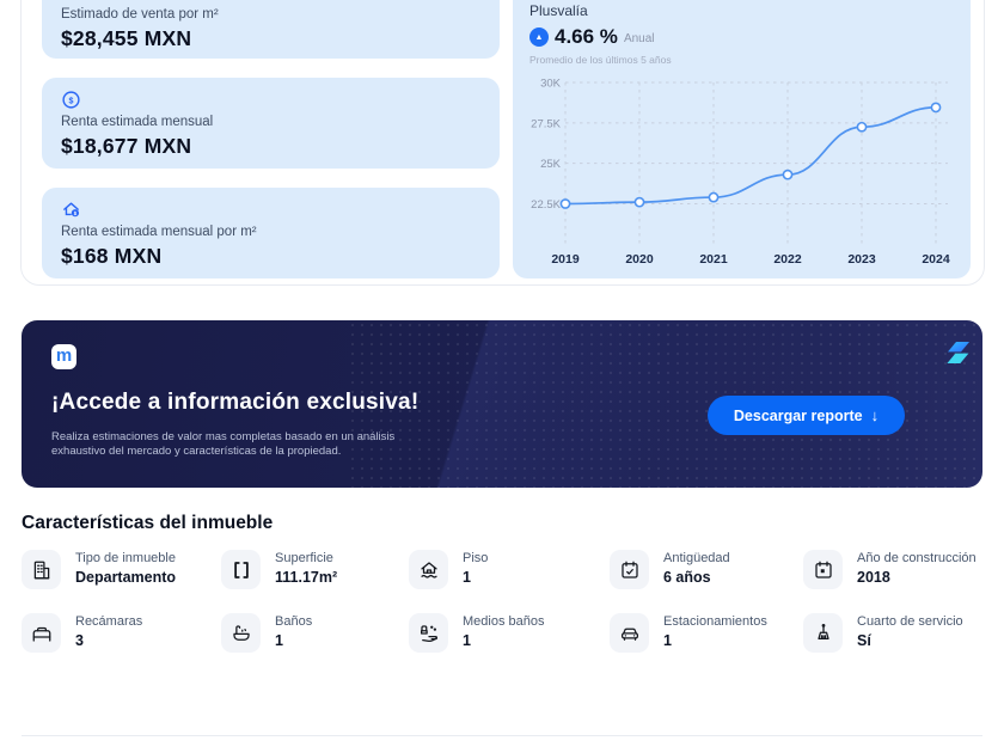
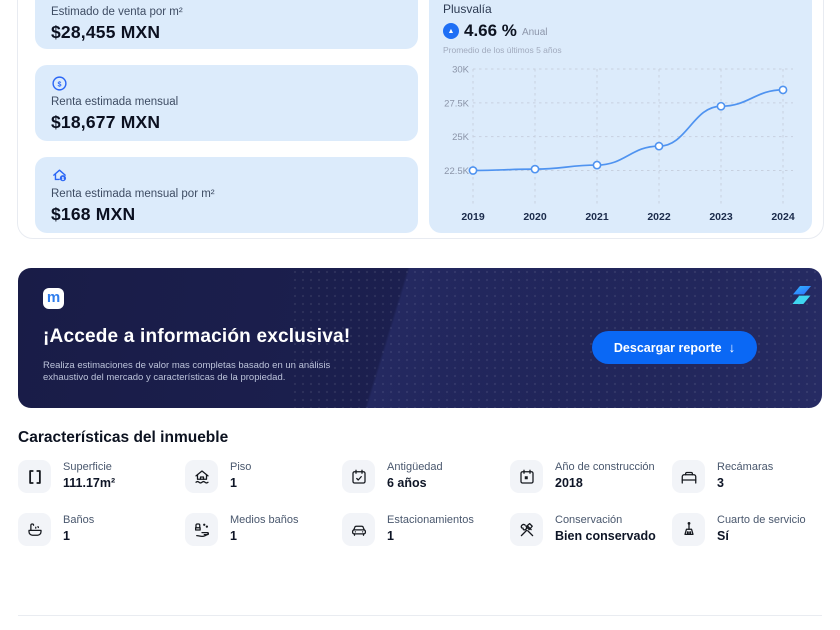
  Estimado de venta por m²
  $28,455 MXN
  $
  Renta estimada mensual
  $18,677 MXN
  Renta estimada mensual por m²
  $168 MXN
  Plusvalía
  4.66 %
  Anual
  Promedio de los últimos 5 años
  2019
  2020
  2021
  2022
  2023
  2024
  30K
  27.5K
  25K
  22.5K
  m
  ¡Accede a información exclusiva!
  Realiza estimaciones de valor mas completas basado en un análisis exhaustivo del mercado y características de la propiedad.
  Descargar reporte
  ↓
  Características del inmueble
- Tipo de inmueble
- Departamento
  Superficie
  111.17m²
  Piso
  1
  Antigüedad
  6 años
  Año de construcción
  2018
  Recámaras
  3
  Baños
  1
  Medios baños
  1
  Estacionamientos
  1
+ Conservación
+ Bien conservado
  Cuarto de servicio
  Sí
